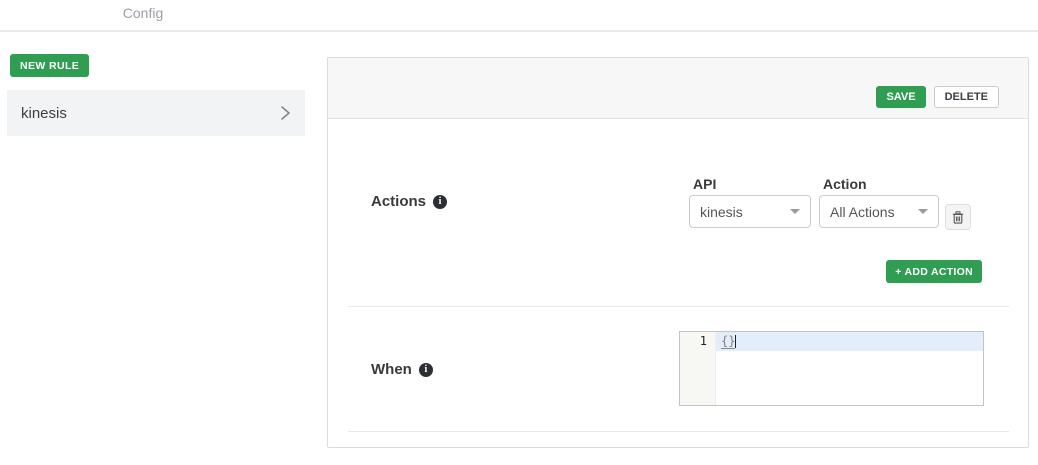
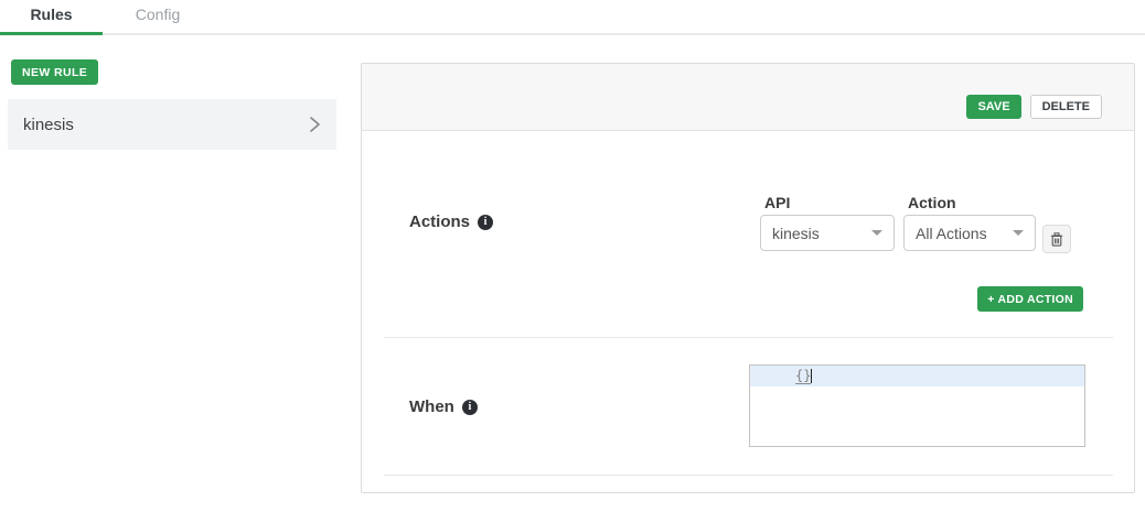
+ Rules
  Config
  NEW RULE
  kinesis
  SAVE
  DELETE
  Actions
  i
  API
  kinesis
  Action
  All Actions
  + ADD ACTION
  When
  i
- 1
  {}
